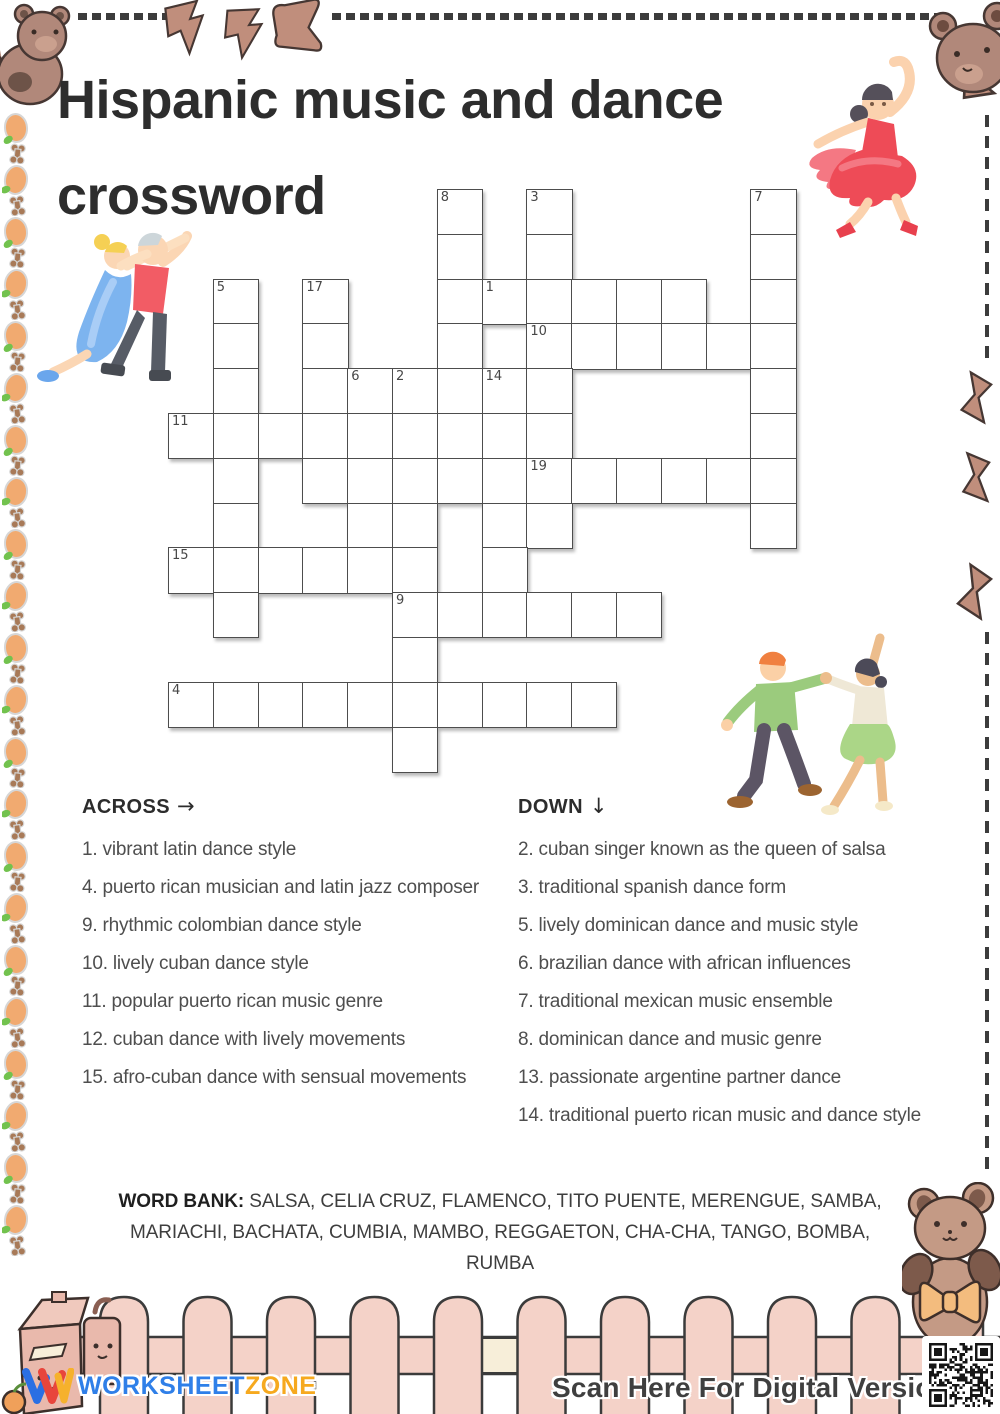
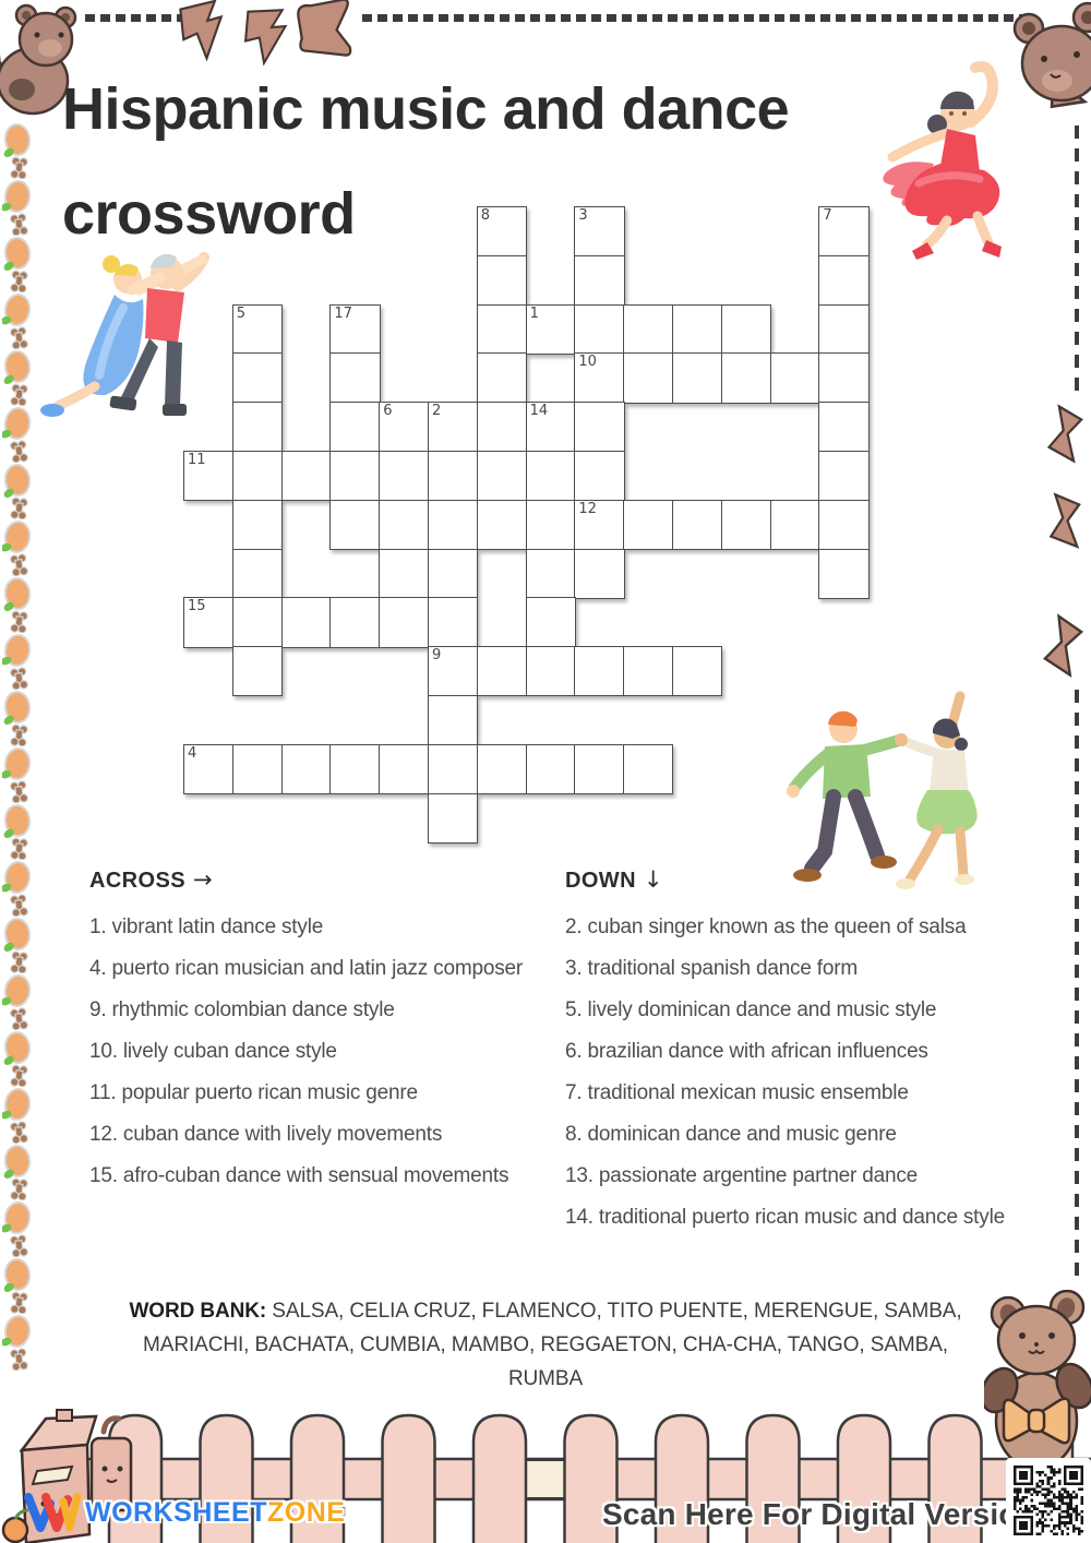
  Hispanic music and dance
  crossword
  8
  3
  7
  5
  17
  1
  10
  6
  2
  14
  11
- 19
+ 12
  15
  9
  4
  ACROSS →
  1. vibrant latin dance style
  4. puerto rican musician and latin jazz composer
  9. rhythmic colombian dance style
  10. lively cuban dance style
  11. popular puerto rican music genre
  12. cuban dance with lively movements
  15. afro-cuban dance with sensual movements
  DOWN ↓
  2. cuban singer known as the queen of salsa
  3. traditional spanish dance form
  5. lively dominican dance and music style
  6. brazilian dance with african influences
  7. traditional mexican music ensemble
  8. dominican dance and music genre
  13. passionate argentine partner dance
  14. traditional puerto rican music and dance style
- WORD BANK: SALSA, CELIA CRUZ, FLAMENCO, TITO PUENTE, MERENGUE, SAMBA, MARIACHI, BACHATA, CUMBIA, MAMBO, REGGAETON, CHA-CHA, TANGO, BOMBA, RUMBA
+ WORD BANK: SALSA, CELIA CRUZ, FLAMENCO, TITO PUENTE, MERENGUE, SAMBA, MARIACHI, BACHATA, CUMBIA, MAMBO, REGGAETON, CHA-CHA, TANGO, SAMBA, RUMBA
  WORKSHEETZONE
  Scan Here For Digital Versi
